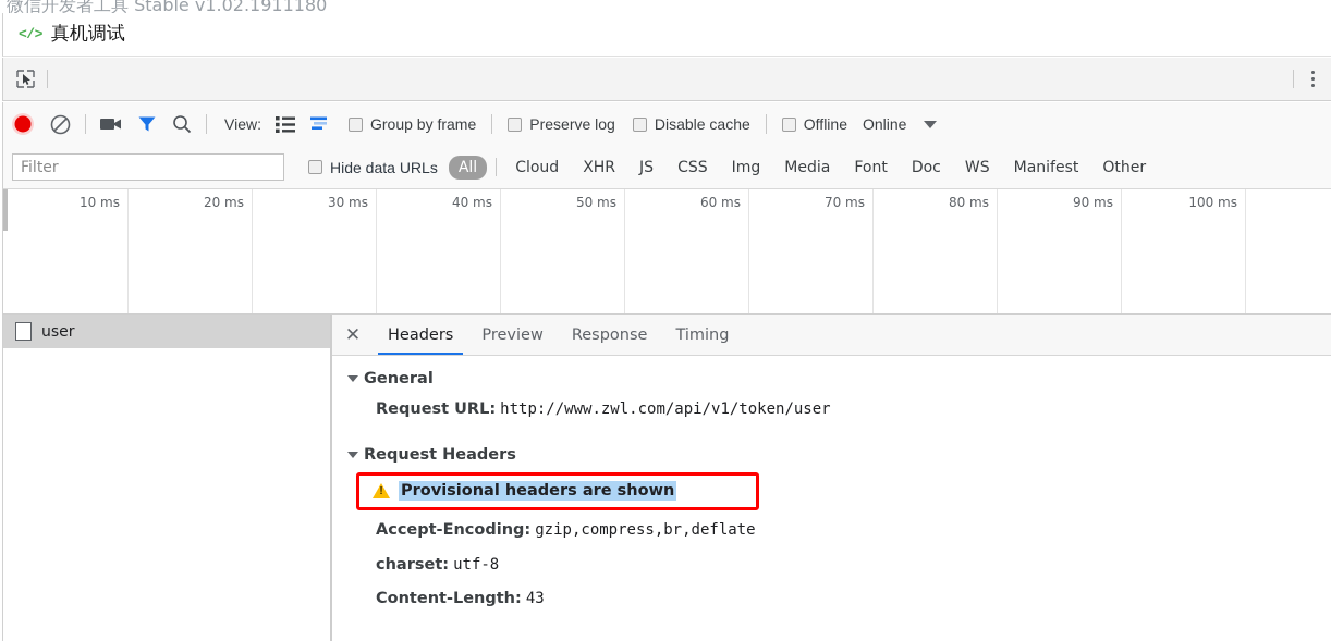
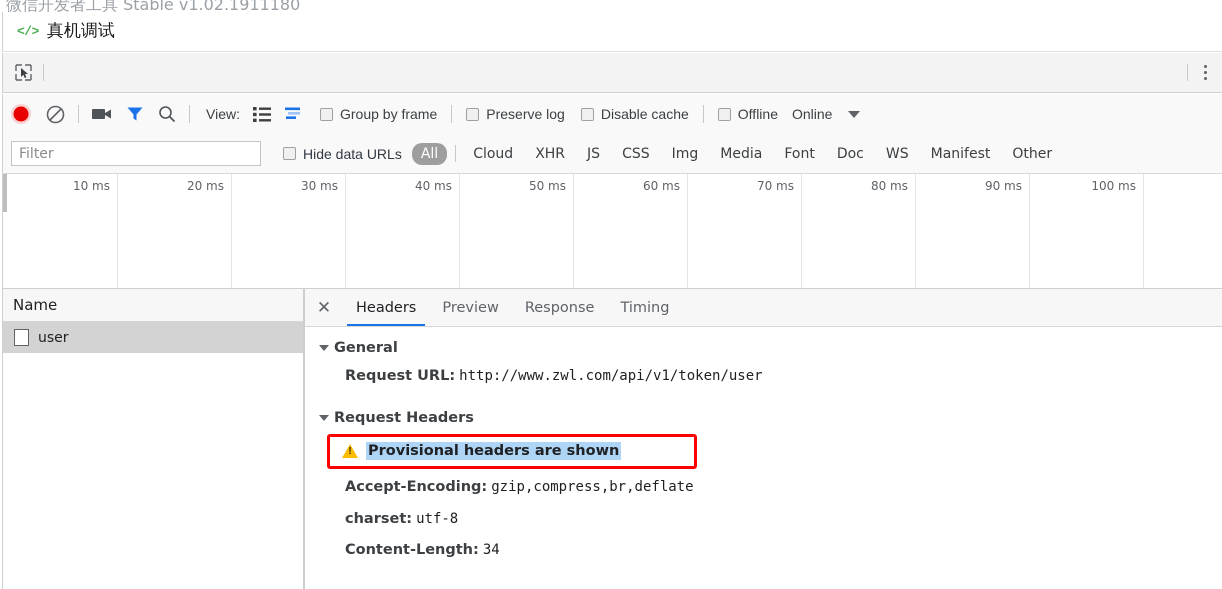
  微信开发者工具 Stable v1.02.1911180
  </>
  真机调试
  View:
  Group by frame
  Preserve log
  Disable cache
  Offline
  Online
  Filter
  Hide data URLs
  All
  Cloud
  XHR
  JS
  CSS
  Img
  Media
  Font
  Doc
  WS
  Manifest
  Other
  10 ms
  20 ms
  30 ms
  40 ms
  50 ms
  60 ms
  70 ms
  80 ms
  90 ms
  100 ms
+ Name
  user
  ✕
  Headers
  Preview
  Response
  Timing
  General
  Request URL: http://www.zwl.com/api/v1/token/user
  Request Headers
  Provisional headers are shown
  Accept-Encoding: gzip,compress,br,deflate
  charset: utf-8
- Content-Length: 43
+ Content-Length: 34
